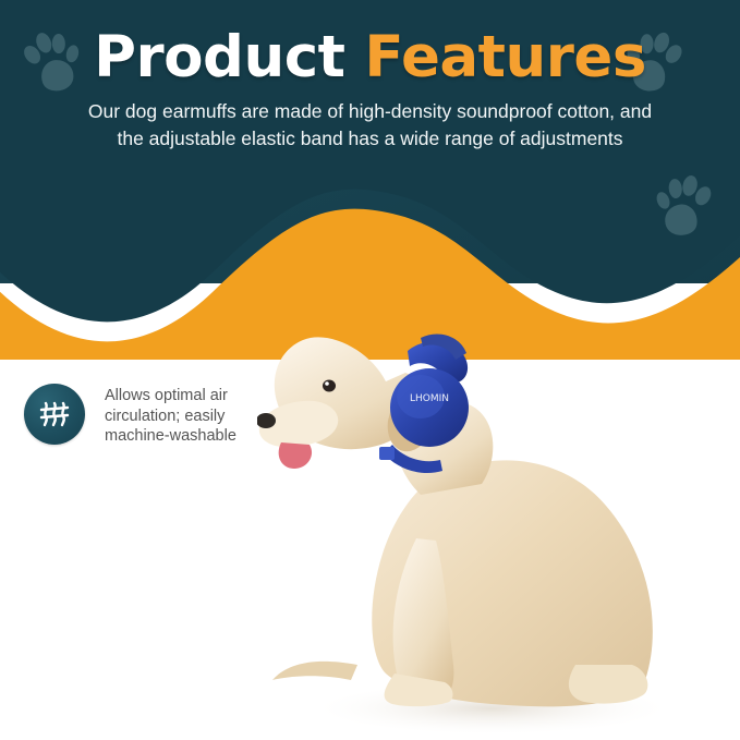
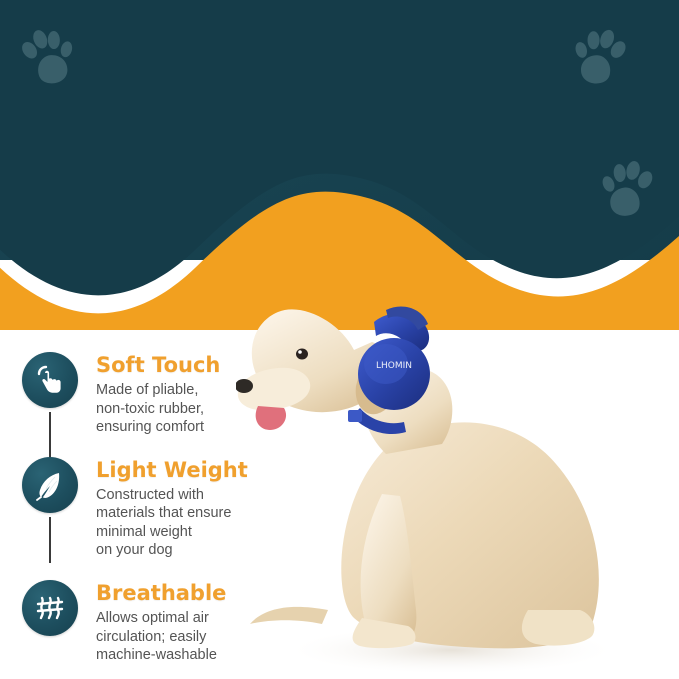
- Product Features
- Our dog earmuffs are made of high-density soundproof cotton, and
- the adjustable elastic band has a wide range of adjustments
  LHOMIN
+ Soft Touch
+ Made of pliable,
+ non-toxic rubber,
+ ensuring comfort
+ Light Weight
+ Constructed with
+ materials that ensure
+ minimal weight
+ on your dog
+ Breathable
  Allows optimal air
  circulation; easily
  machine-washable
